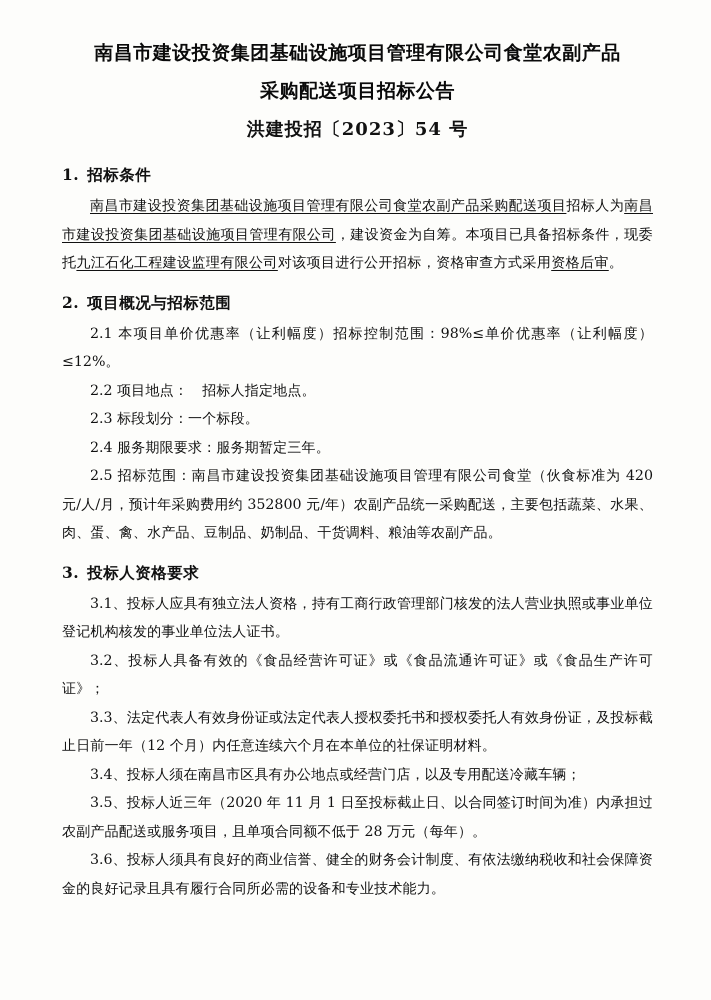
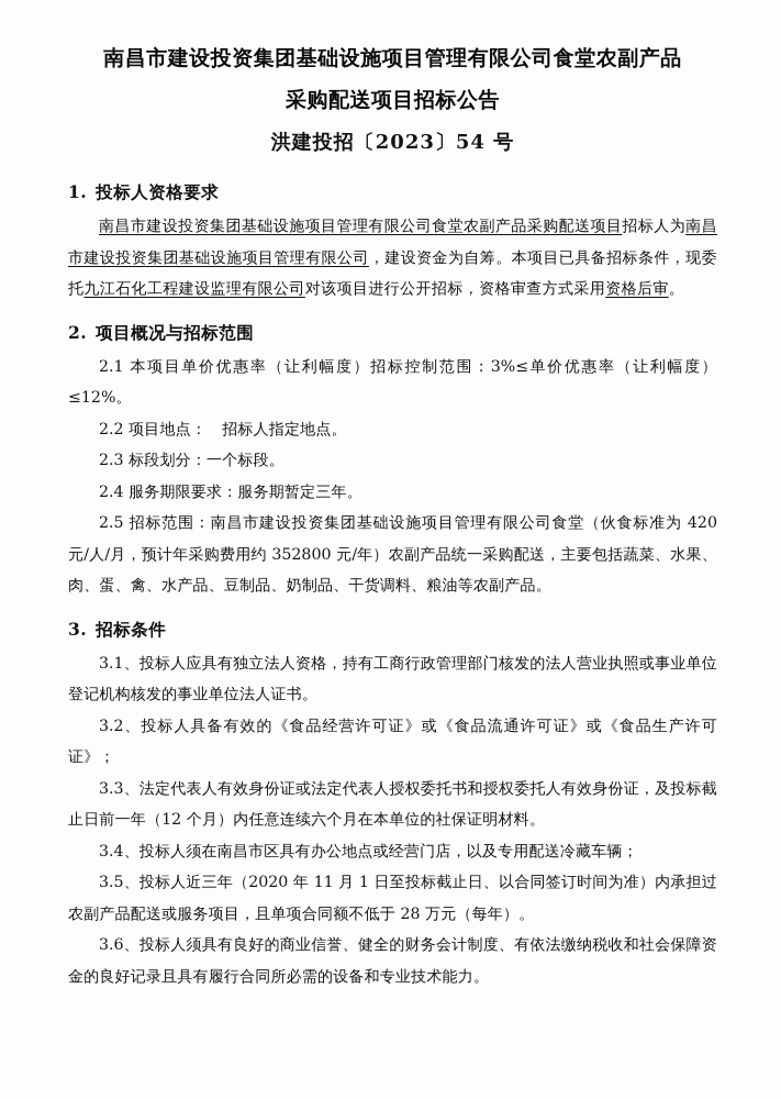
  南昌市建设投资集团基础设施项目管理有限公司食堂农副产品
  采购配送项目招标公告
  洪建投招〔2023〕54 号
- 1. 招标条件
+ 1. 投标人资格要求
  南昌市建设投资集团基础设施项目管理有限公司食堂农副产品采购配送项目招标人为南昌市建设投资集团基础设施项目管理有限公司，建设资金为自筹。本项目已具备招标条件，现委托九江石化工程建设监理有限公司对该项目进行公开招标，资格审查方式采用资格后审。
  2. 项目概况与招标范围
- 2.1 本项目单价优惠率（让利幅度）招标控制范围：98%≤单价优惠率（让利幅度）≤12%。
+ 2.1 本项目单价优惠率（让利幅度）招标控制范围：3%≤单价优惠率（让利幅度）≤12%。
  2.2 项目地点： 招标人指定地点。
  2.3 标段划分：一个标段。
  2.4 服务期限要求：服务期暂定三年。
  2.5 招标范围：南昌市建设投资集团基础设施项目管理有限公司食堂（伙食标准为 420 元/人/月，预计年采购费用约 352800 元/年）农副产品统一采购配送，主要包括蔬菜、水果、肉、蛋、禽、水产品、豆制品、奶制品、干货调料、粮油等农副产品。
- 3. 投标人资格要求
+ 3. 招标条件
  3.1、投标人应具有独立法人资格，持有工商行政管理部门核发的法人营业执照或事业单位登记机构核发的事业单位法人证书。
  3.2、投标人具备有效的《食品经营许可证》或《食品流通许可证》或《食品生产许可证》；
  3.3、法定代表人有效身份证或法定代表人授权委托书和授权委托人有效身份证，及投标截止日前一年（12 个月）内任意连续六个月在本单位的社保证明材料。
  3.4、投标人须在南昌市区具有办公地点或经营门店，以及专用配送冷藏车辆；
  3.5、投标人近三年（2020 年 11 月 1 日至投标截止日、以合同签订时间为准）内承担过农副产品配送或服务项目，且单项合同额不低于 28 万元（每年）。
  3.6、投标人须具有良好的商业信誉、健全的财务会计制度、有依法缴纳税收和社会保障资金的良好记录且具有履行合同所必需的设备和专业技术能力。
